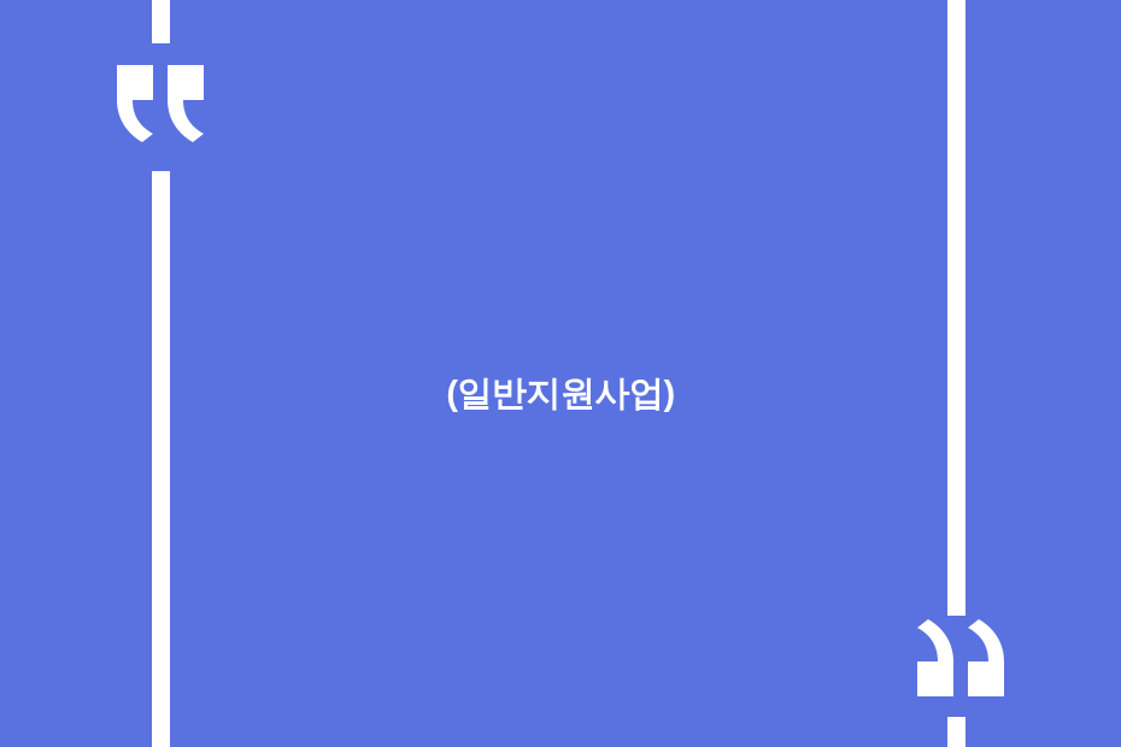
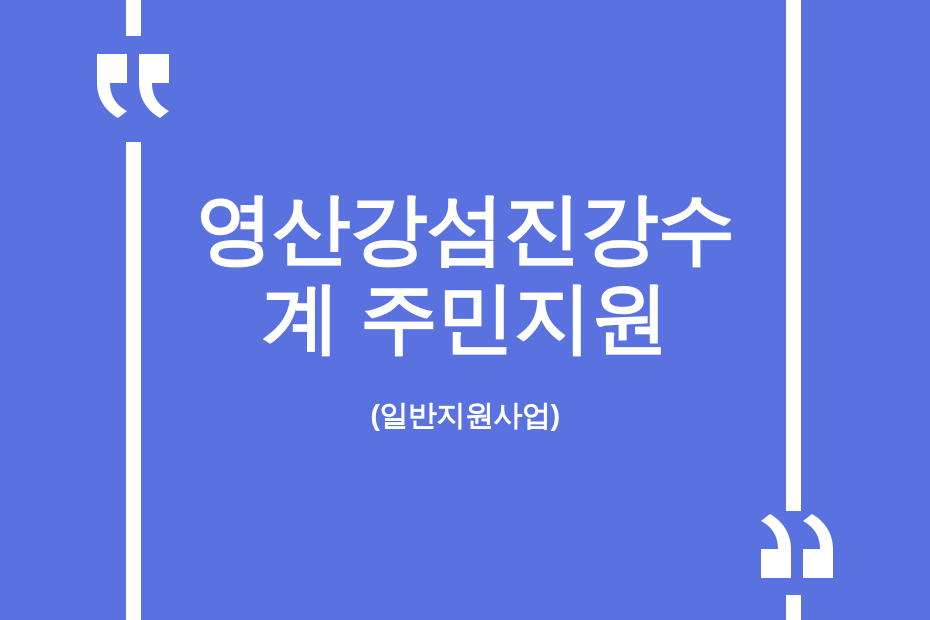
+ 영산강섬진강수
+ 계 주민지원
  (일반지원사업)
